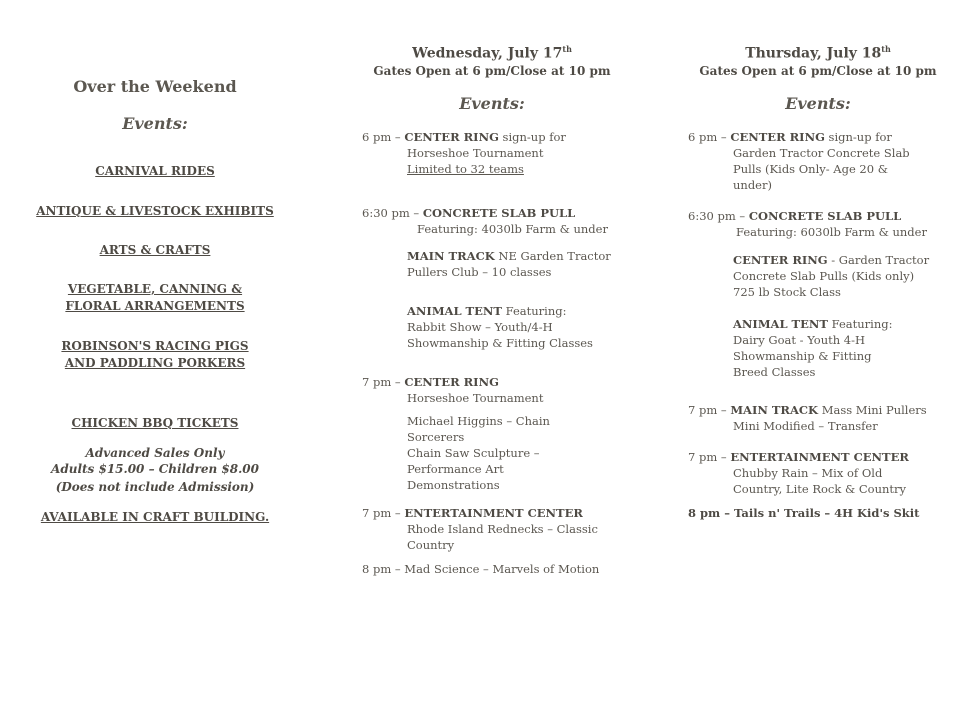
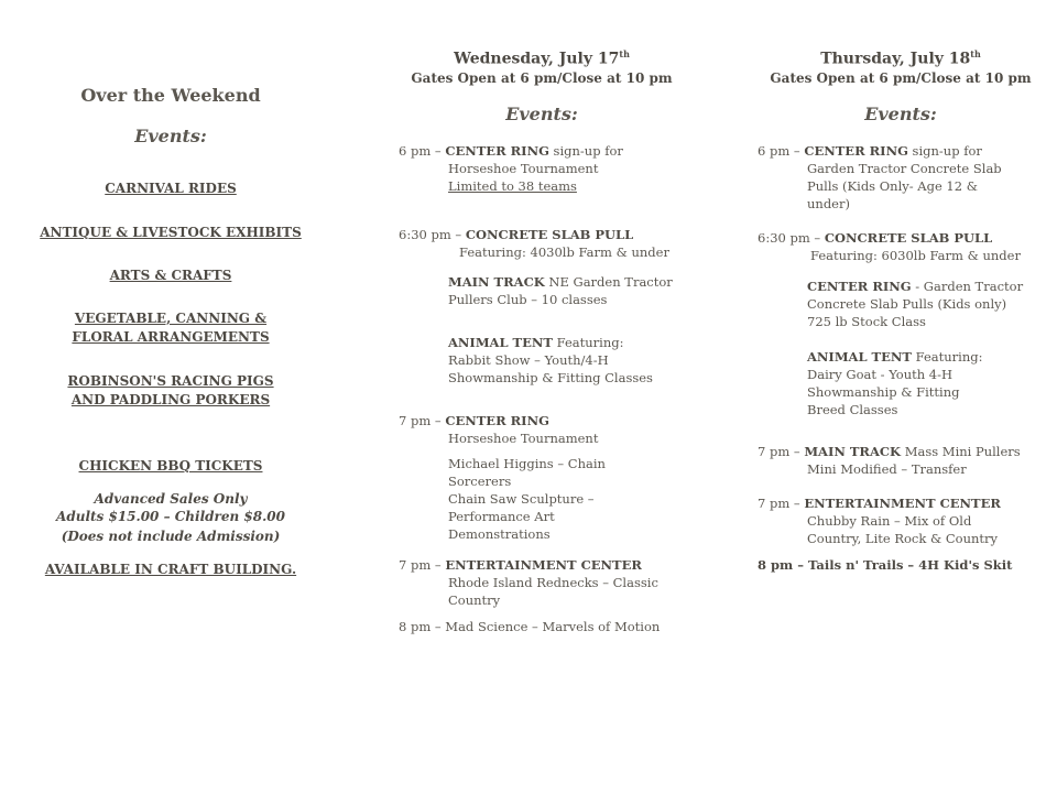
  Over the Weekend
  Events:
  CARNIVAL RIDES
  ANTIQUE & LIVESTOCK EXHIBITS
  ARTS & CRAFTS
  VEGETABLE, CANNING & FLORAL ARRANGEMENTS
  ROBINSON'S RACING PIGS AND PADDLING PORKERS
  CHICKEN BBQ TICKETS
  Advanced Sales Only
  Adults $15.00 – Children $8.00
  (Does not include Admission)
  AVAILABLE IN CRAFT BUILDING.
  Wednesday, July 17th
  Gates Open at 6 pm/Close at 10 pm
  Events:
  6 pm – CENTER RING sign-up for
  Horseshoe Tournament
- Limited to 32 teams
+ Limited to 38 teams
  6:30 pm – CONCRETE SLAB PULL
  Featuring: 4030lb Farm & under
  MAIN TRACK NE Garden Tractor
  Pullers Club – 10 classes
  ANIMAL TENT Featuring:
  Rabbit Show – Youth/4-H
  Showmanship & Fitting Classes
  7 pm – CENTER RING
  Horseshoe Tournament
  Michael Higgins – Chain
  Sorcerers
  Chain Saw Sculpture –
  Performance Art
  Demonstrations
  7 pm – ENTERTAINMENT CENTER
  Rhode Island Rednecks – Classic
  Country
  8 pm – Mad Science – Marvels of Motion
  Thursday, July 18th
  Gates Open at 6 pm/Close at 10 pm
  Events:
  6 pm – CENTER RING sign-up for
  Garden Tractor Concrete Slab
- Pulls (Kids Only- Age 20 &
+ Pulls (Kids Only- Age 12 &
  under)
  6:30 pm – CONCRETE SLAB PULL
  Featuring: 6030lb Farm & under
  CENTER RING - Garden Tractor
  Concrete Slab Pulls (Kids only)
  725 lb Stock Class
  ANIMAL TENT Featuring:
  Dairy Goat - Youth 4-H
  Showmanship & Fitting
  Breed Classes
  7 pm – MAIN TRACK Mass Mini Pullers
  Mini Modified – Transfer
  7 pm – ENTERTAINMENT CENTER
  Chubby Rain – Mix of Old
  Country, Lite Rock & Country
  8 pm – Tails n' Trails – 4H Kid's Skit
